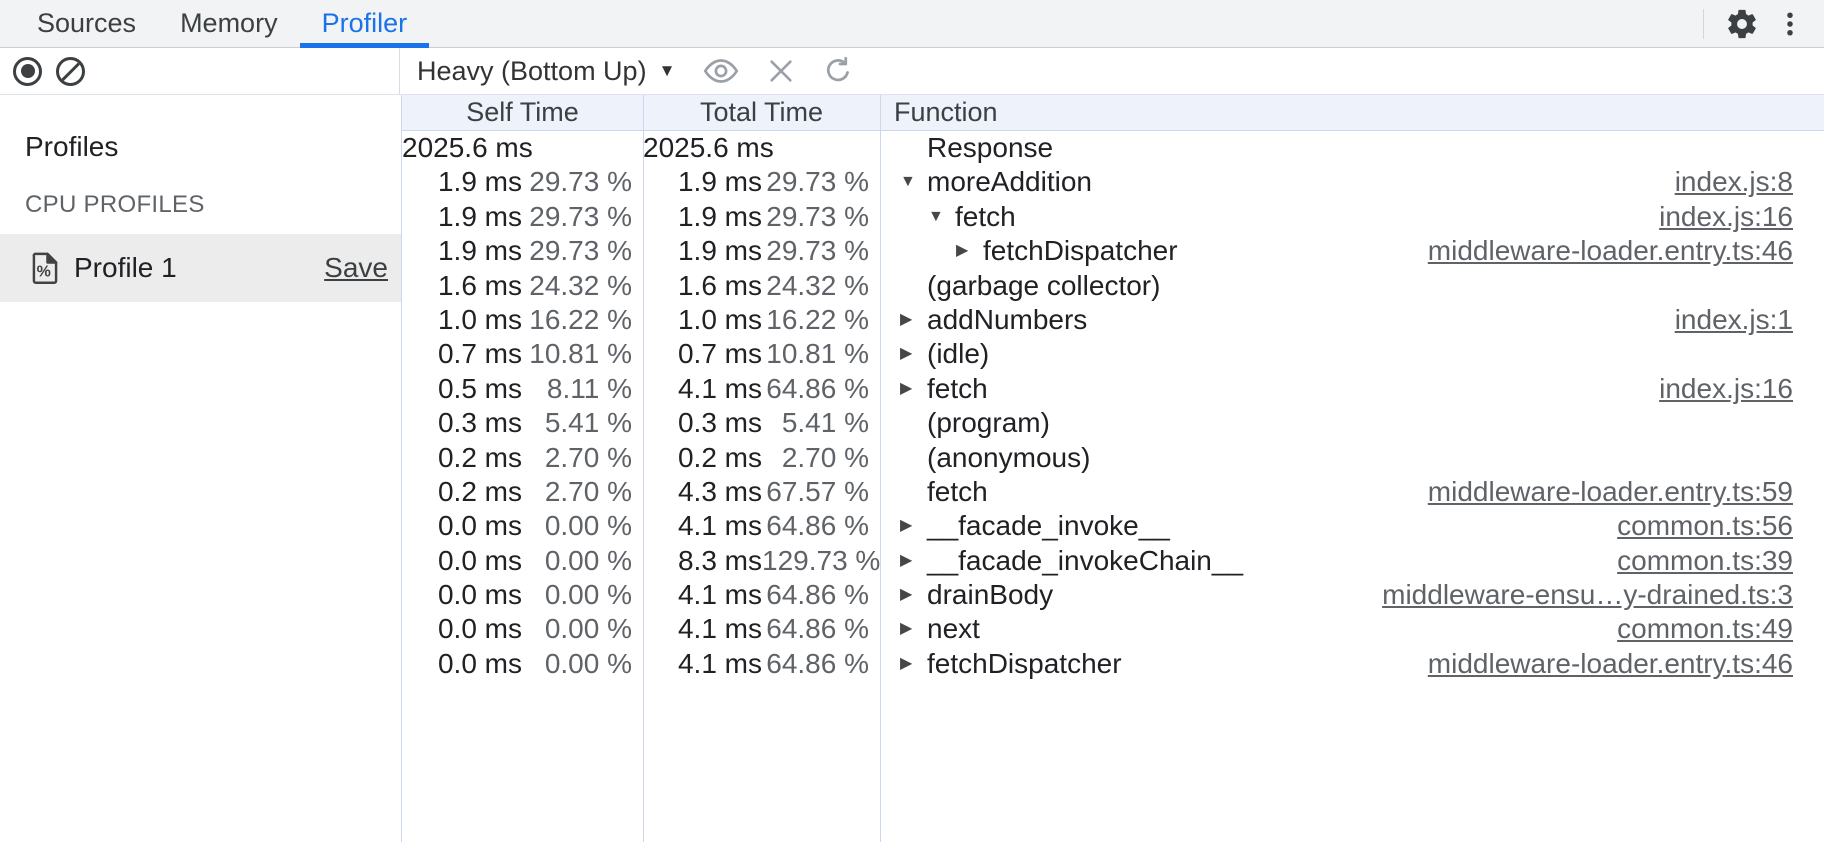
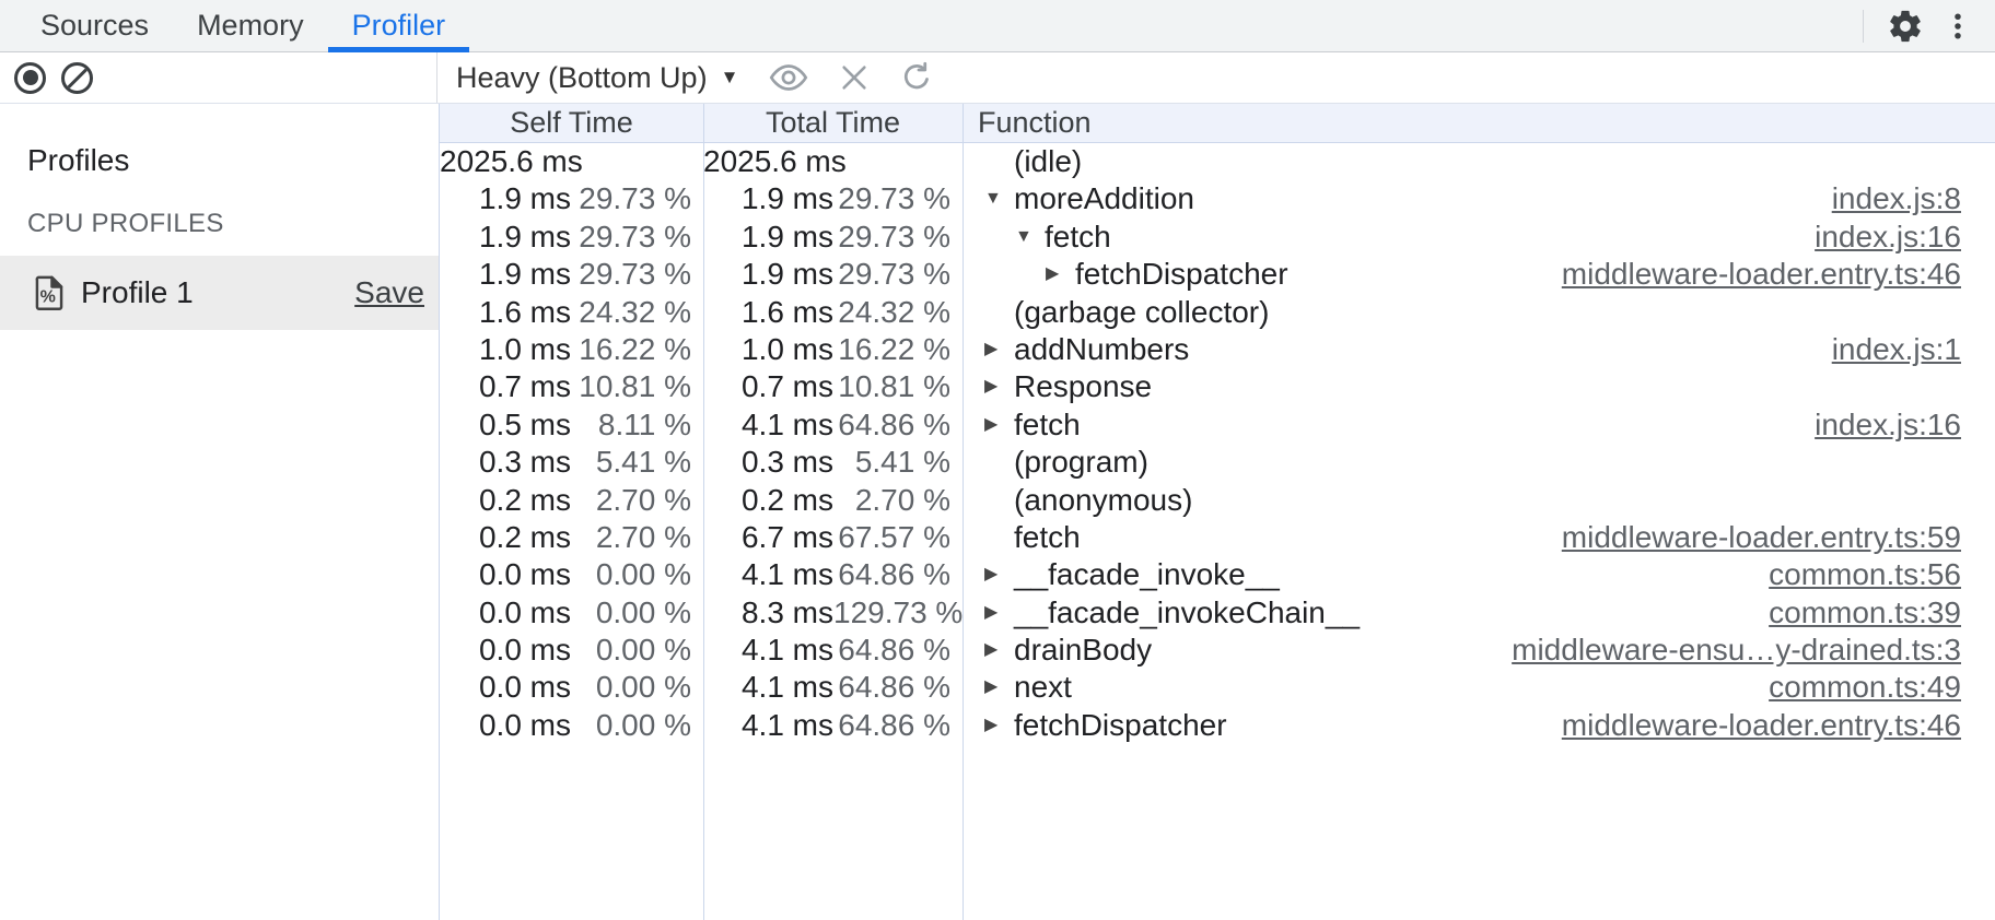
  Sources
  Memory
  Profiler
  Heavy (Bottom Up)
  ▼
  Profiles
  CPU PROFILES
  %
  Profile 1
  Save
  Self Time
  Total Time
  Function
  2025.6 m
  2025.6 m
- Response
+ (idle)
  1.9 ms
  29.73 %
  1.9 ms
  29.73 %
  ▼
  moreAddition
  index.js:8
  1.9 ms
  29.73 %
  1.9 ms
  29.73 %
  ▼
  fetch
  index.js:16
  1.9 ms
  29.73 %
  1.9 ms
  29.73 %
  ▶
  fetchDispatcher
  middleware-loader.entry.ts:46
  1.6 ms
  24.32 %
  1.6 ms
  24.32 %
  (garbage collector)
  1.0 ms
  16.22 %
  1.0 ms
  16.22 %
  ▶
  addNumbers
  index.js:1
  0.7 ms
  10.81 %
  0.7 ms
  10.81 %
  ▶
- (idle)
+ Response
  0.5 ms
  8.11 %
  4.1 ms
  64.86 %
  ▶
  fetch
  index.js:16
  0.3 ms
  5.41 %
  0.3 ms
  5.41 %
  (program)
  0.2 ms
  2.70 %
  0.2 ms
  2.70 %
  (anonymous)
  0.2 ms
  2.70 %
- 4.3 ms
+ 6.7 ms
  67.57 %
  fetch
  middleware-loader.entry.ts:59
  0.0 ms
  0.00 %
  4.1 ms
  64.86 %
  ▶
  __facade_invoke__
  common.ts:56
  0.0 ms
  0.00 %
  8.3 ms
  129.73 %
  ▶
  __facade_invokeChain__
  common.ts:39
  0.0 ms
  0.00 %
  4.1 ms
  64.86 %
  ▶
  drainBody
  middleware-ensu…y-drained.ts:3
  0.0 ms
  0.00 %
  4.1 ms
  64.86 %
  ▶
  next
  common.ts:49
  0.0 ms
  0.00 %
  4.1 ms
  64.86 %
  ▶
  fetchDispatcher
  middleware-loader.entry.ts:46
